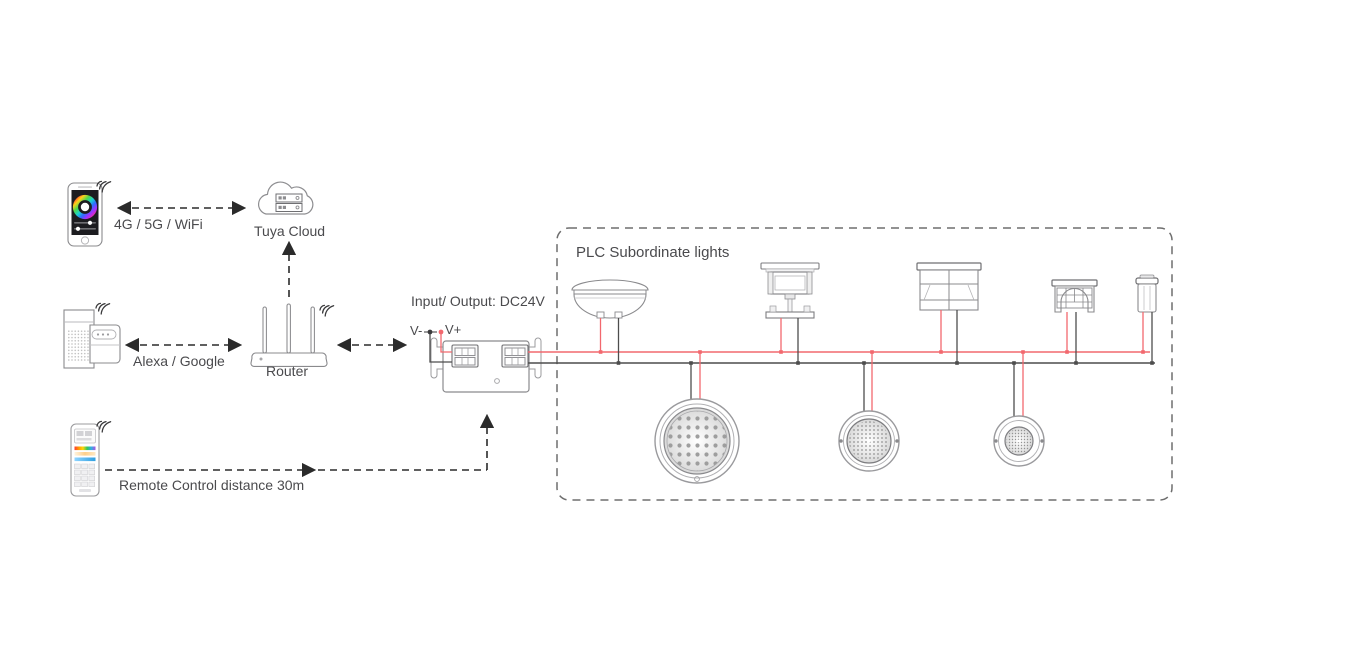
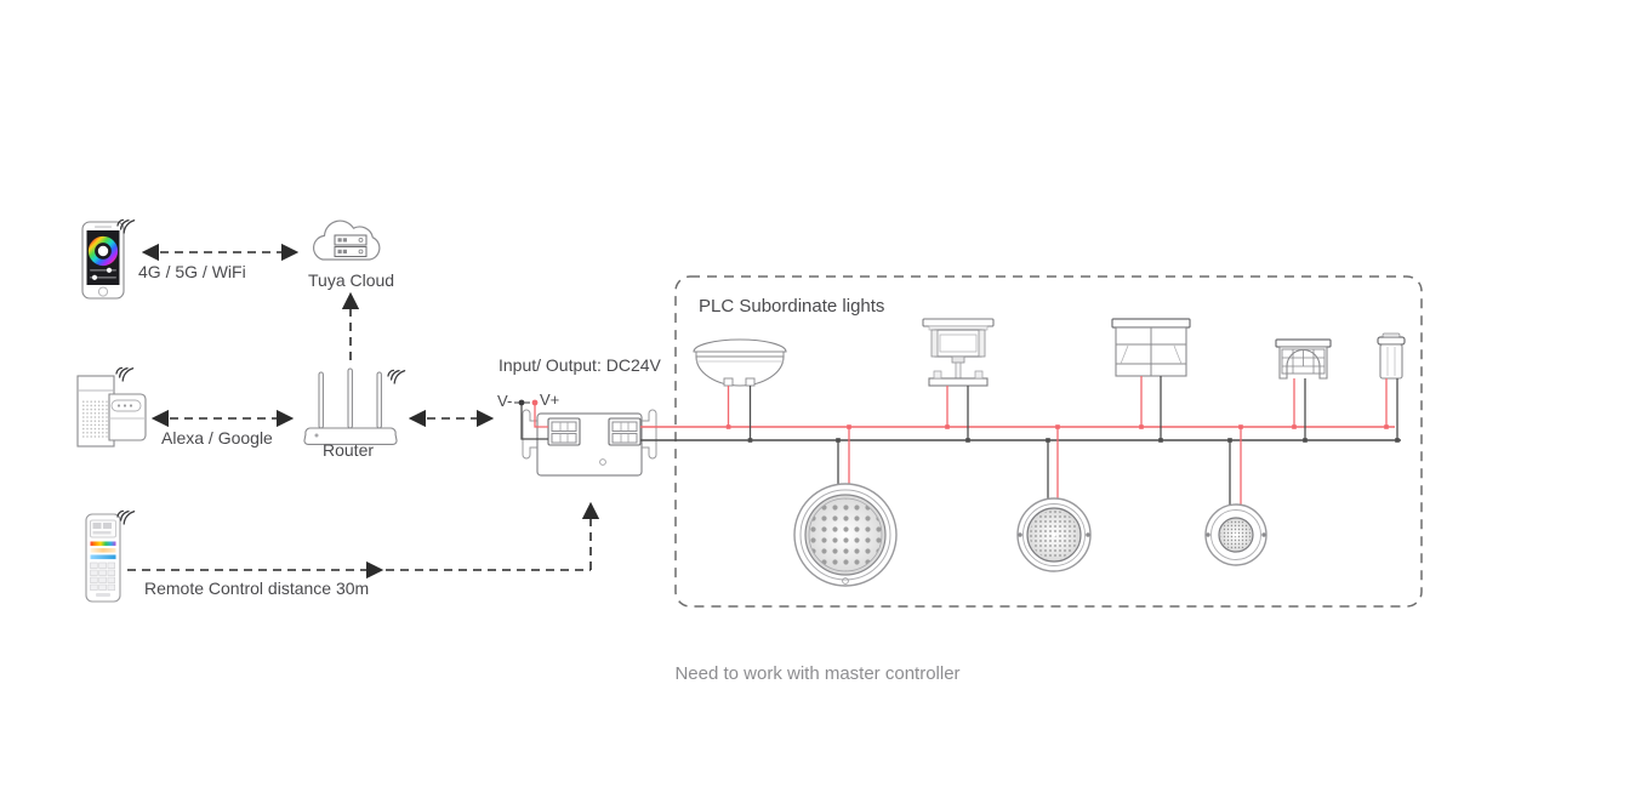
  4G / 5G / WiFi
  Tuya Cloud
  Alexa / Google
  Router
  Remote Control distance 30m
  Input/ Output: DC24V
  V-
  V+
  PLC Subordinate lights
+ Need to work with master controller
